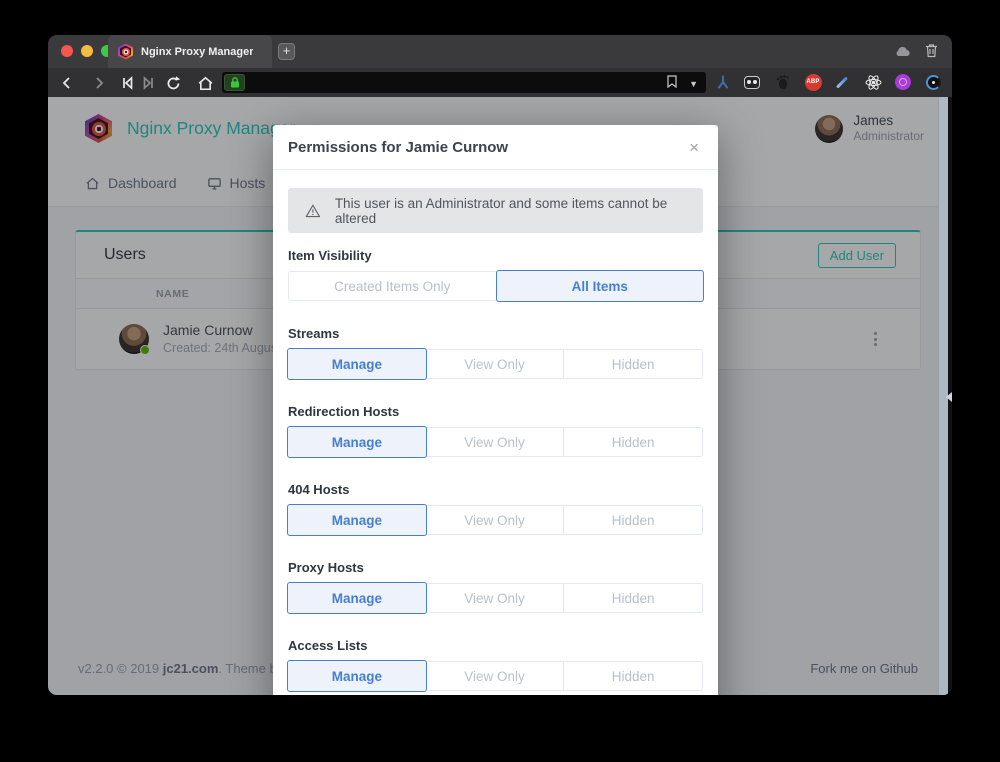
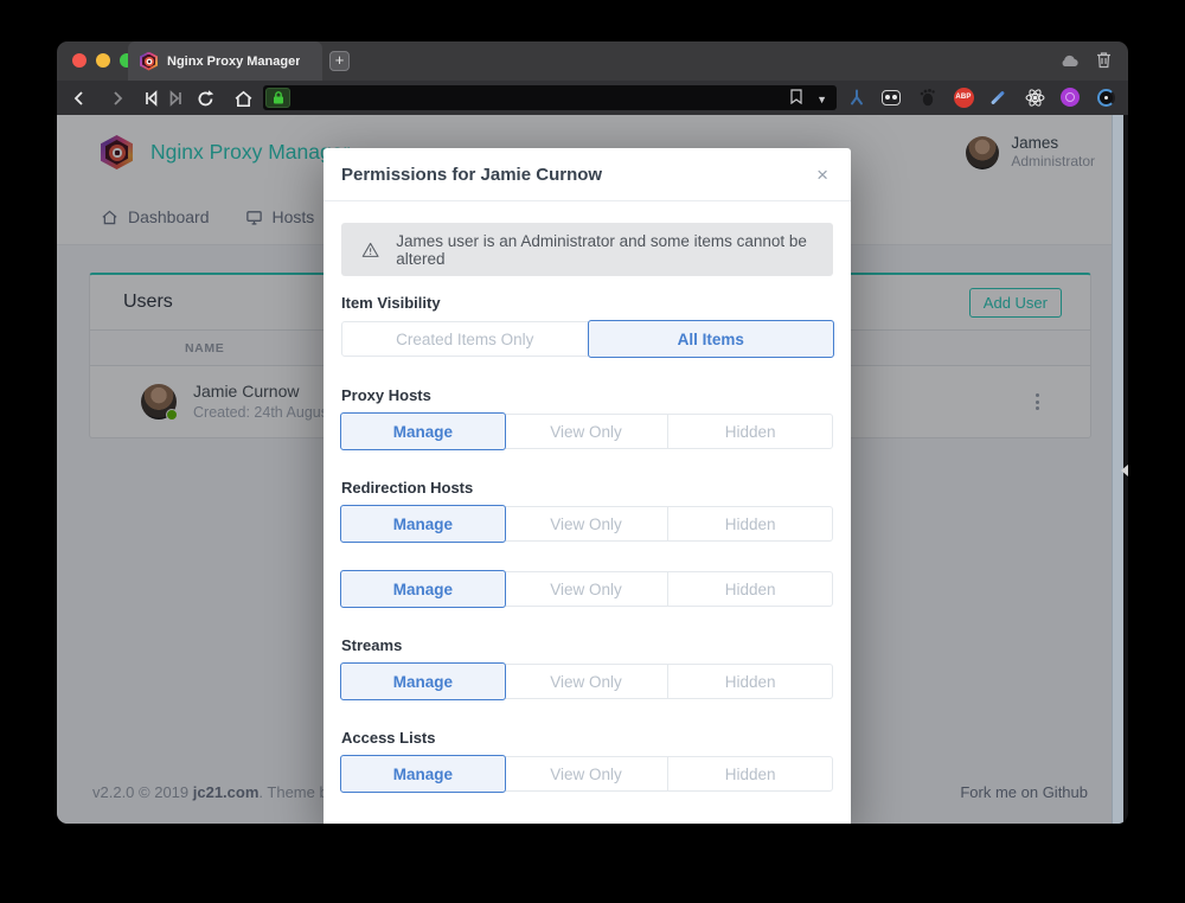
  Nginx Proxy Manager
  +
  ▼
  Nginx Proxy Mana
  James
  Administrator
  Dashboard
  Hosts
  Users
  Add User
  NAME
  Jamie Curnow
  Created: 24th Augu
  v2.2.0 © 2019 jc21.com. Theme
  Fork me on Github
  Permissions for Jamie Curnow
  ×
- This user is an Administrator and some items cannot be altered
+ James user is an Administrator and some items cannot be altered
  Item Visibility
  Created Items Only
  All Items
- Streams
+ Proxy Hosts
  Manage
  View Only
  Hidden
  Redirection Hosts
  Manage
  View Only
  Hidden
- 404 Hosts
  Manage
  View Only
  Hidden
- Proxy Hosts
+ Streams
  Manage
  View Only
  Hidden
  Access Lists
  Manage
  View Only
  Hidden
